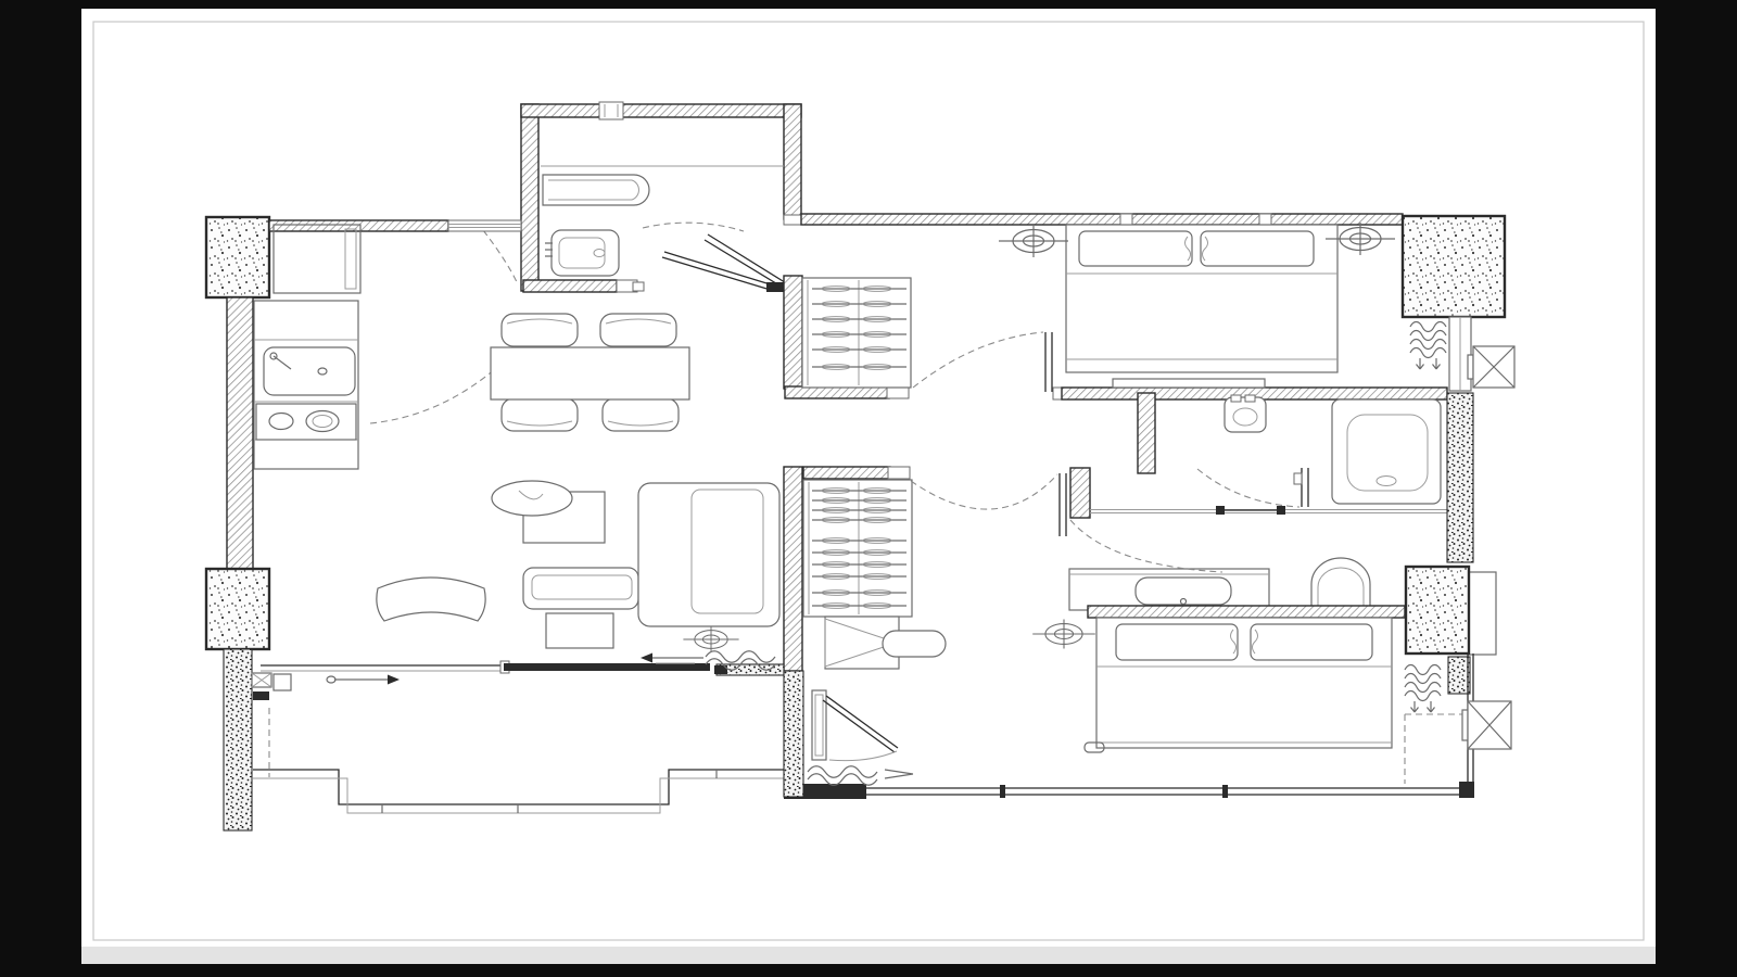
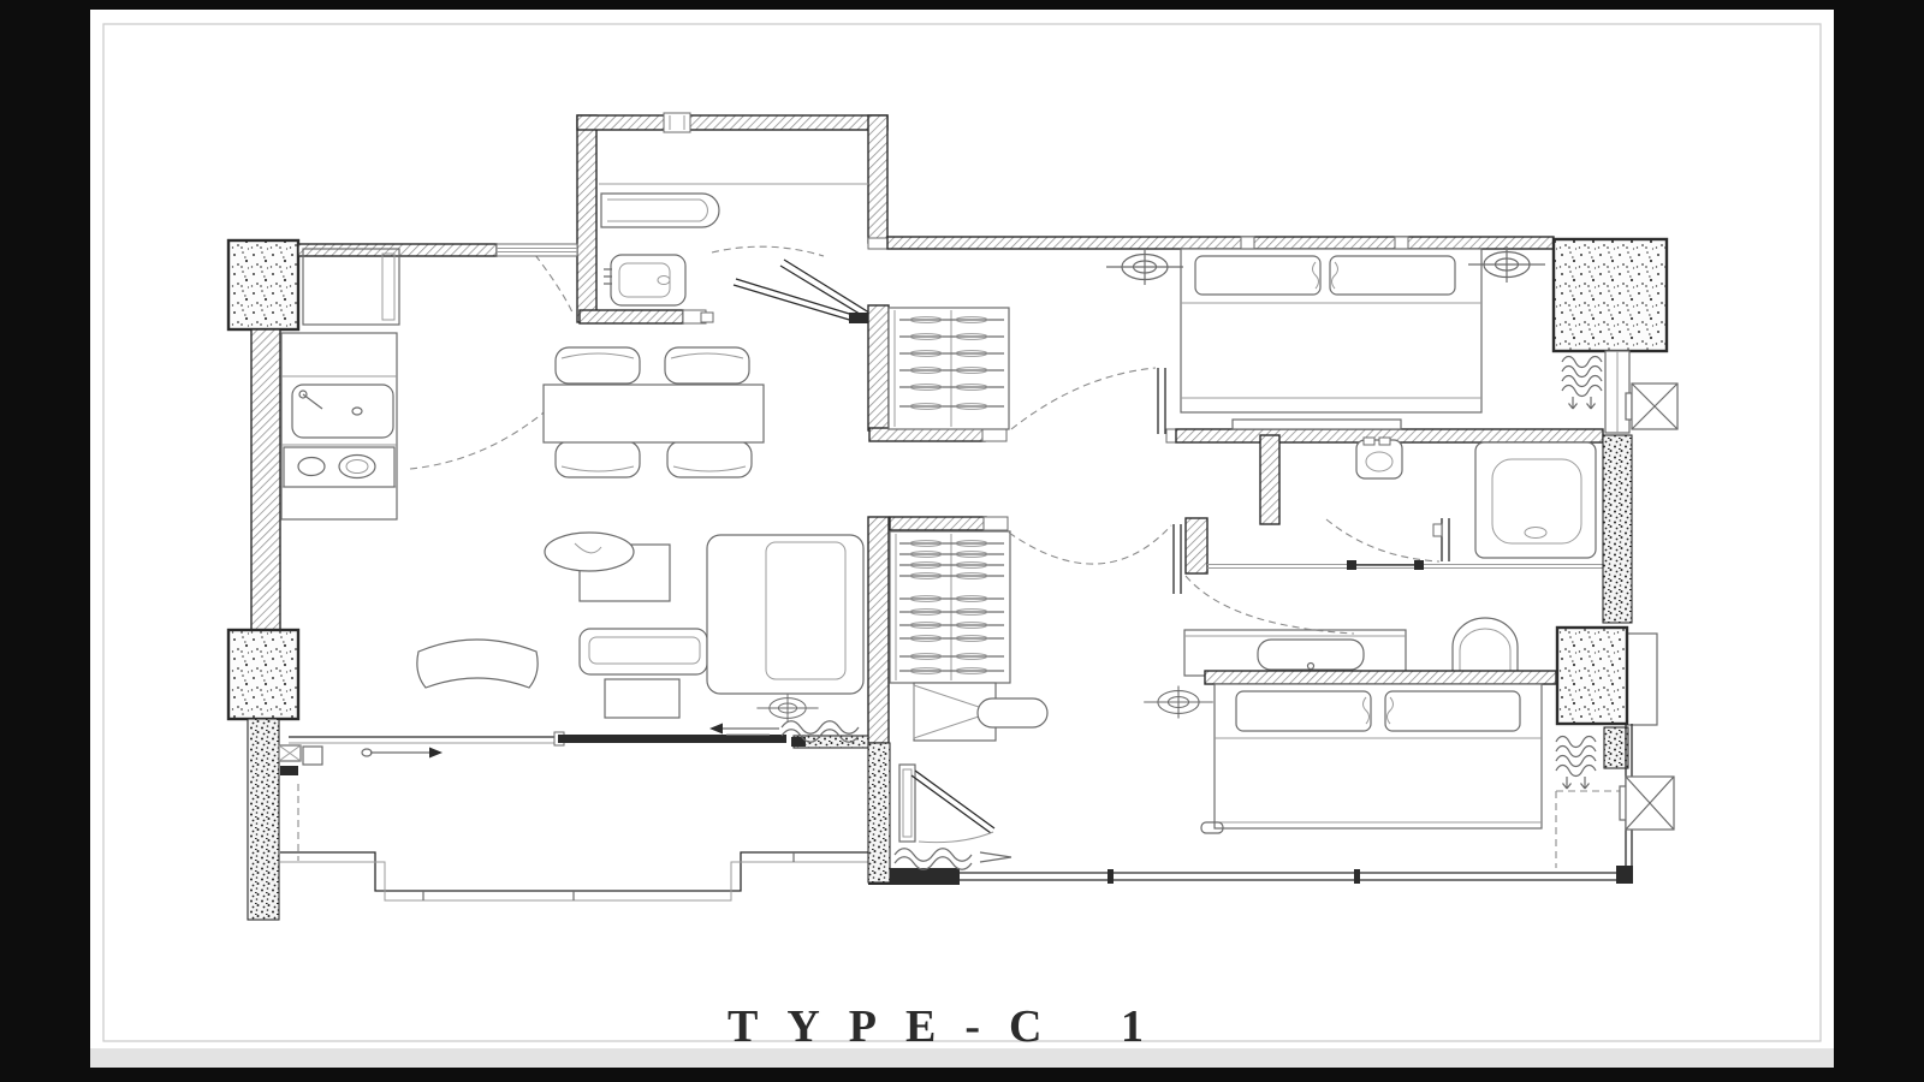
+ TYPE-C 1
